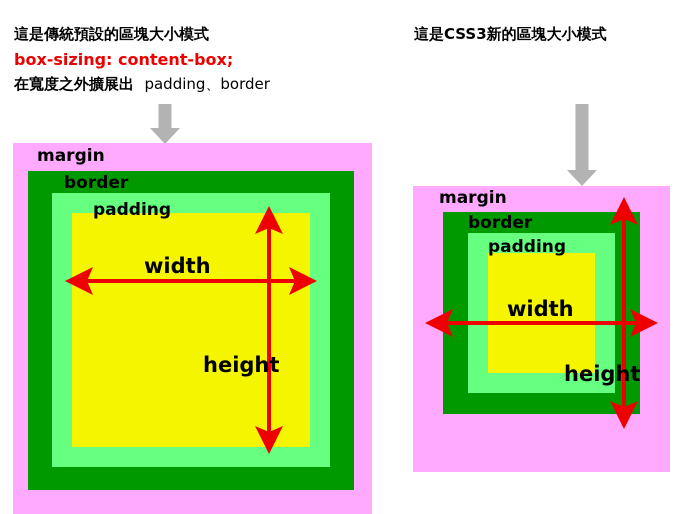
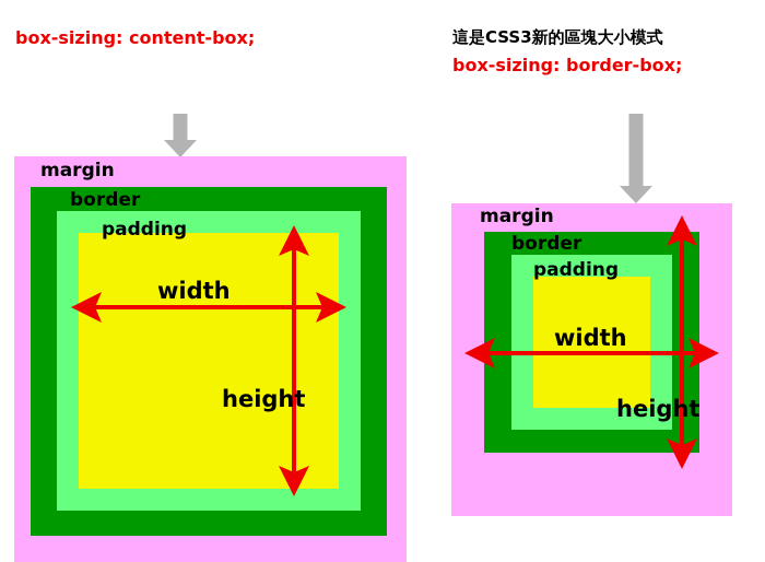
- 這是傳統預設的區塊大小模式
  box-sizing: content-box;
- 在寬度之外擴展出 padding、border
  margin
  border
  padding
  width
  height
  這是CSS3新的區塊大小模式
+ box-sizing: border-box;
  margin
  border
  padding
  width
  height
